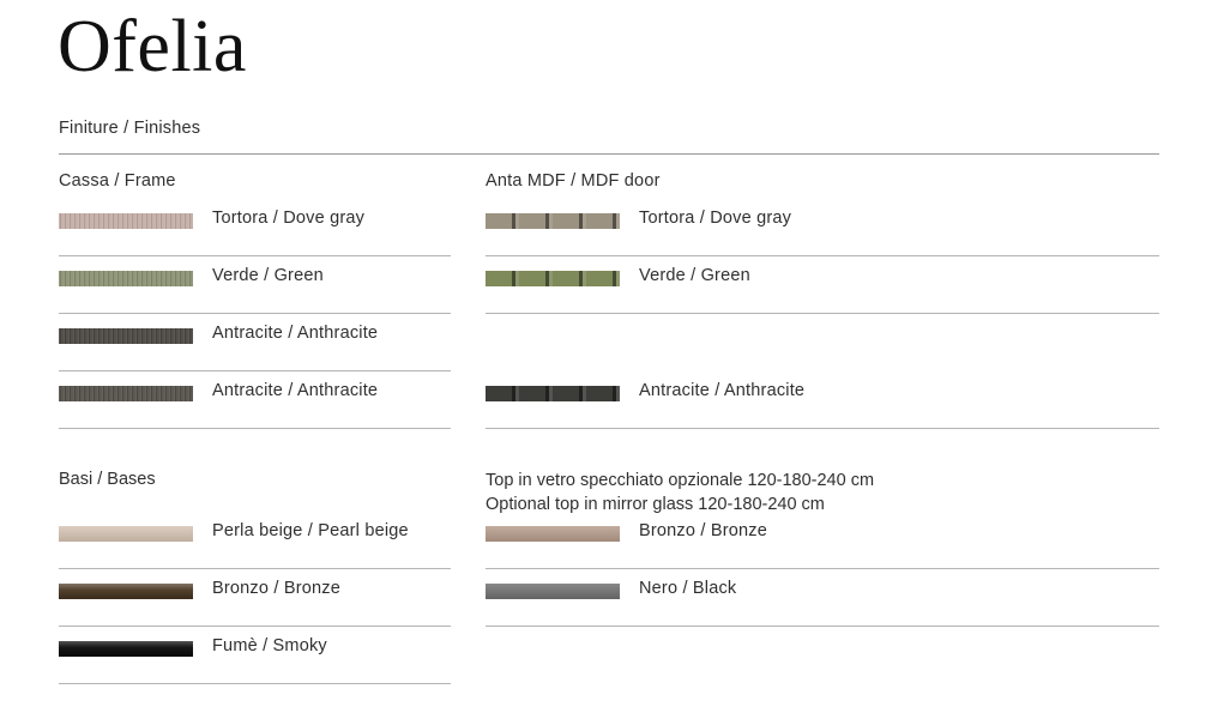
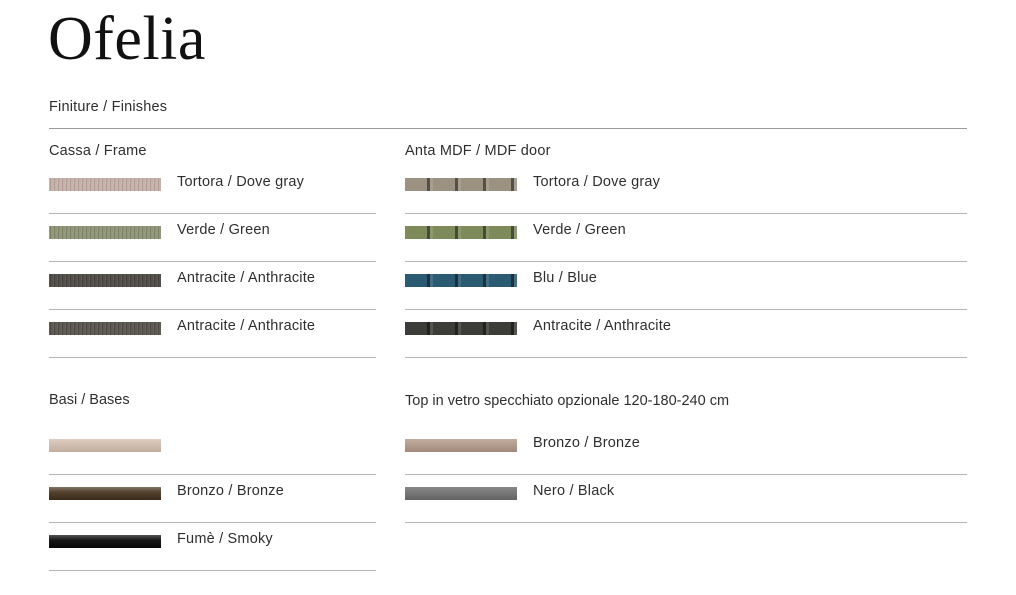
  Ofelia
  Finiture / Finishes
  Cassa / Frame
  Tortora / Dove gray
  Verde / Green
  Antracite / Anthracite
  Antracite / Anthracite
  Anta MDF / MDF door
  Tortora / Dove gray
  Verde / Green
+ Blu / Blue
  Antracite / Anthracite
  Basi / Bases
- Perla beige / Pearl beige
  Bronzo / Bronze
  Fumè / Smoky
  Top in vetro specchiato opzionale 120-180-240 cm
- Optional top in mirror glass 120-180-240 cm
  Bronzo / Bronze
  Nero / Black
